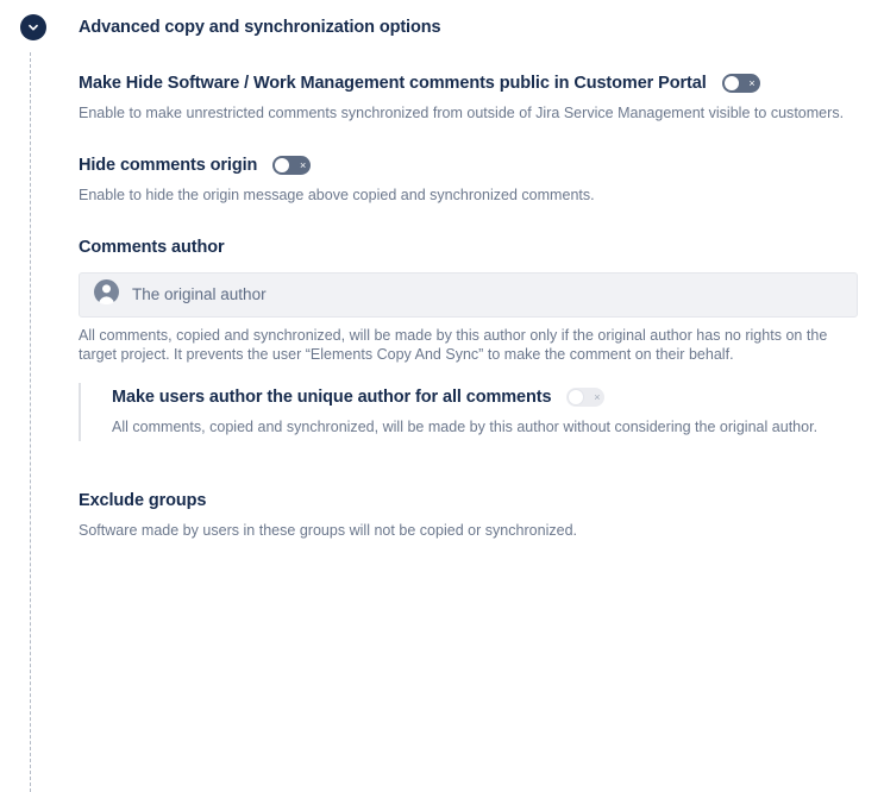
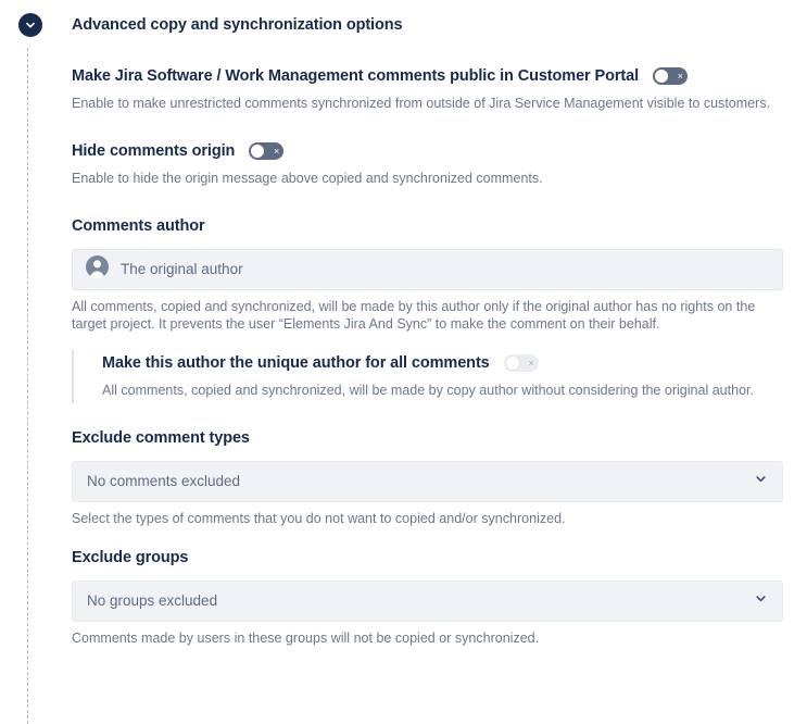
  Advanced copy and synchronization options
- Make Hide Software / Work Management comments public in Customer Portal
+ Make Jira Software / Work Management comments public in Customer Portal
  ×
  Enable to make unrestricted comments synchronized from outside of Jira Service Management visible to customers.
  Hide comments origin
  ×
  Enable to hide the origin message above copied and synchronized comments.
  Comments author
  The original author
- All comments, copied and synchronized, will be made by this author only if the original author has no rights on the target project. It prevents the user “Elements Copy And Sync” to make the comment on their behalf.
+ All comments, copied and synchronized, will be made by this author only if the original author has no rights on the target project. It prevents the user “Elements Jira And Sync” to make the comment on their behalf.
- Make users author the unique author for all comments
+ Make this author the unique author for all comments
  ×
- All comments, copied and synchronized, will be made by this author without considering the original author.
+ All comments, copied and synchronized, will be made by copy author without considering the original author.
+ Exclude comment types
+ No comments excluded
+ Select the types of comments that you do not want to copied and/or synchronized.
  Exclude groups
+ No groups excluded
- Software made by users in these groups will not be copied or synchronized.
+ Comments made by users in these groups will not be copied or synchronized.
